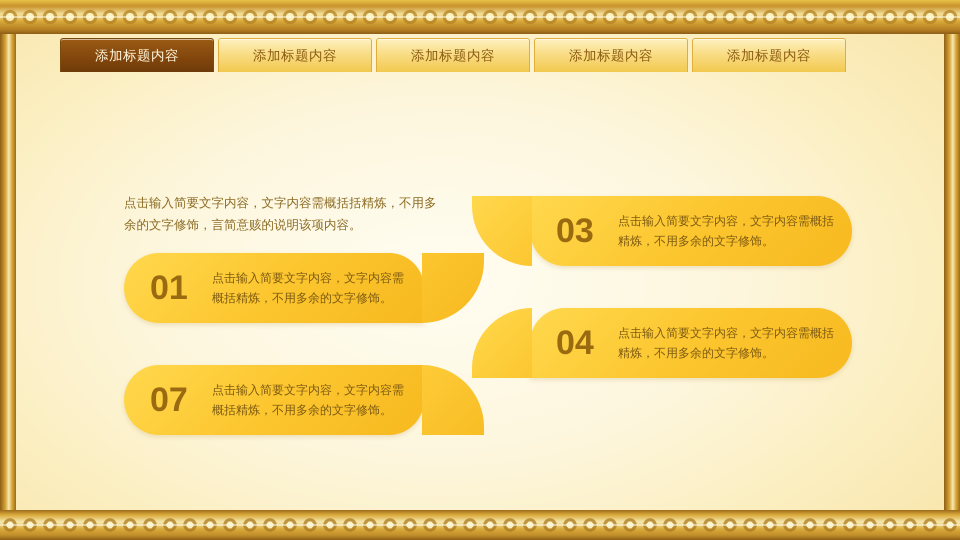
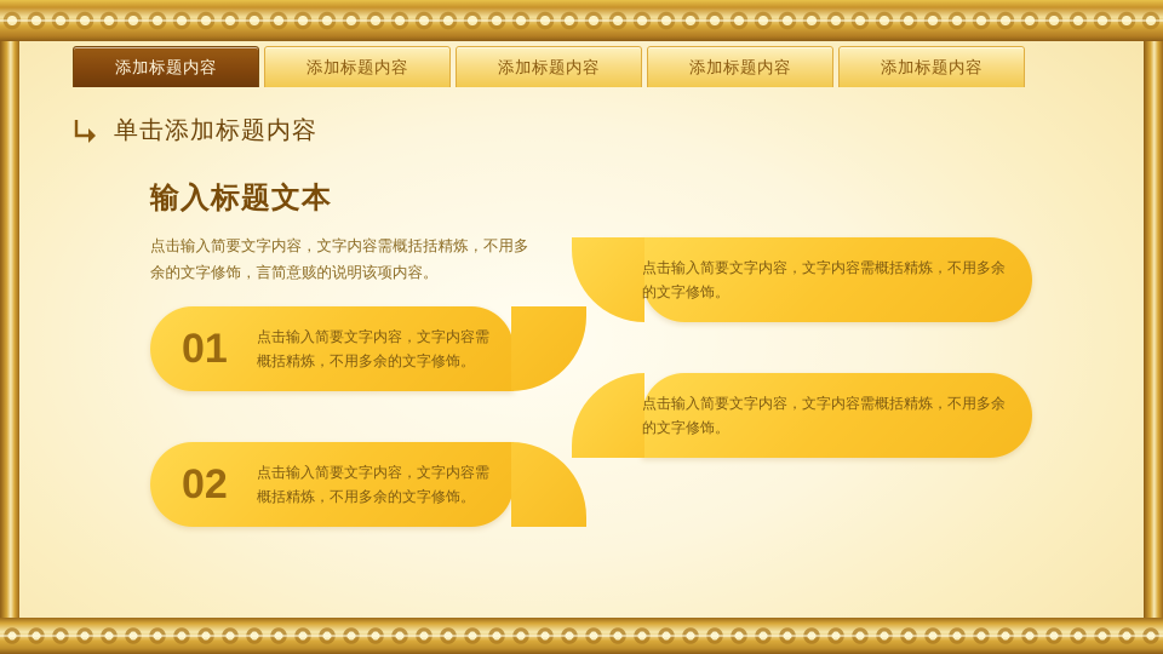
  添加标题内容
  添加标题内容
  添加标题内容
  添加标题内容
  添加标题内容
+ 单击添加标题内容
+ 输入标题文本
  点击输入简要文字内容，文字内容需概括括精炼，不用多余的文字修饰，言简意赅的说明该项内容。
  01
  点击输入简要文字内容，文字内容需概括精炼，不用多余的文字修饰。
- 07
+ 02
  点击输入简要文字内容，文字内容需概括精炼，不用多余的文字修饰。
- 03
  点击输入简要文字内容，文字内容需概括精炼，不用多余的文字修饰。
- 04
  点击输入简要文字内容，文字内容需概括精炼，不用多余的文字修饰。
